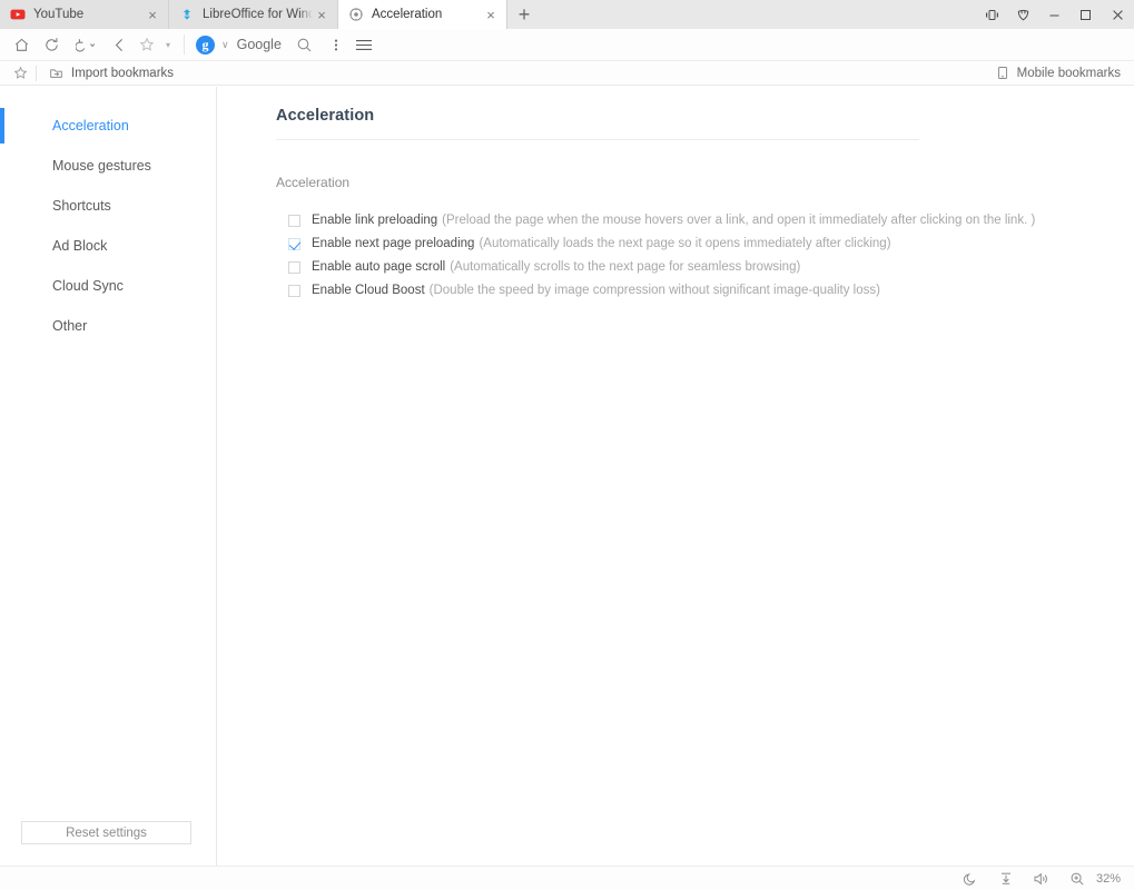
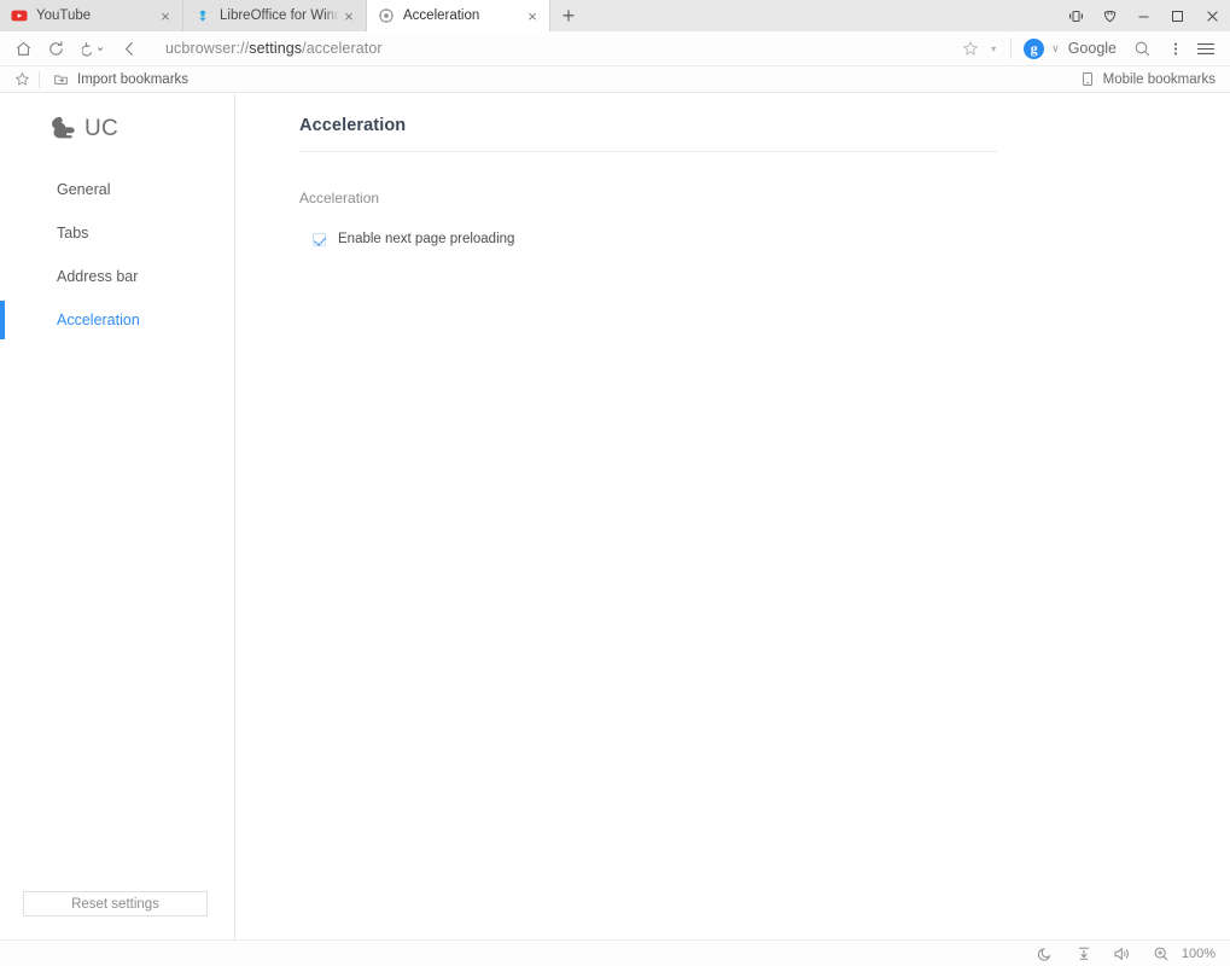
  YouTube
  ×
  LibreOffice for Wind
  ×
  Acceleration
  ×
  +
+ ucbrowser://
+ settings
+ /accelerator
  ▾
  g
  ∨
  Google
  Import bookmarks
  Mobile bookmarks
+ UC
+ General
+ Tabs
+ Address bar
  Acceleration
- Mouse gestures
- Shortcuts
- Ad Block
- Cloud Sync
- Other
  Reset settings
  Acceleration
  Acceleration
- Enable link preloading
- (Preload the page when the mouse hovers over a link, and open it immediately after clicking on the link. )
  Enable next page preloading
- (Automatically loads the next page so it opens immediately after clicking)
- Enable auto page scroll
- (Automatically scrolls to the next page for seamless browsing)
- Enable Cloud Boost
- (Double the speed by image compression without significant image-quality loss)
- 32%
+ 100%
